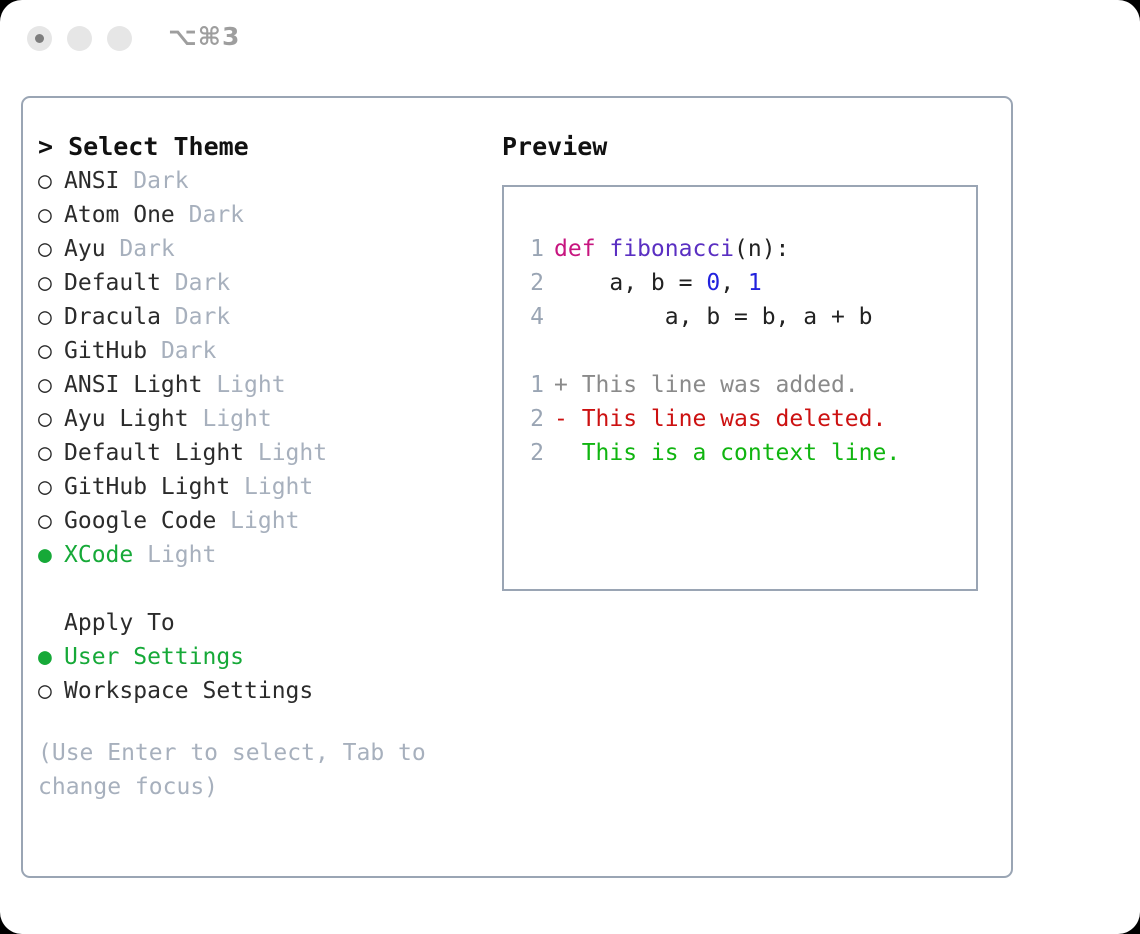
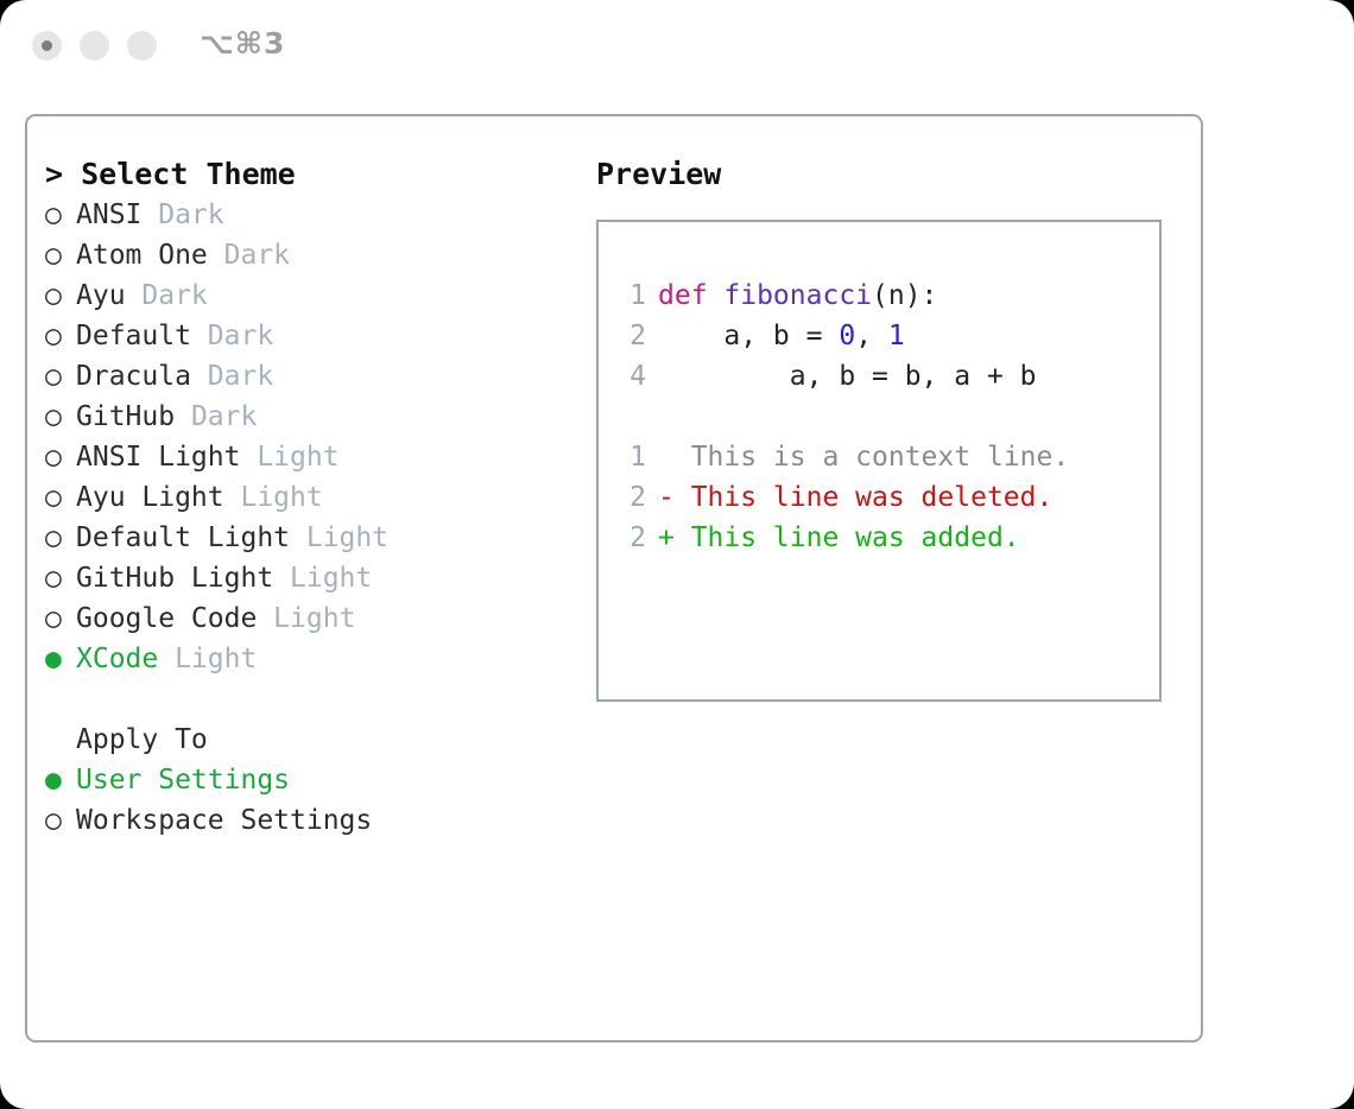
  ⌥⌘3
  > Select Theme
  ○ ANSI Dark
  ○ Atom One Dark
  ○ Ayu Dark
  ○ Default Dark
  ○ Dracula Dark
  ○ GitHub Dark
  ○ ANSI Light Light
  ○ Ayu Light Light
  ○ Default Light Light
  ○ GitHub Light Light
  ○ Google Code Light
  ● XCode Light
  Apply To
  ● User Settings
  ○ Workspace Settings
- (Use Enter to select, Tab to change focus)
  Preview
  1 def fibonacci(n):
  2 a, b = 0, 1
  4 a, b = b, a + b
- 1 + This line was added.
+ 1 This is a context line.
  2 - This line was deleted.
- 2 This is a context line.
+ 2 + This line was added.
